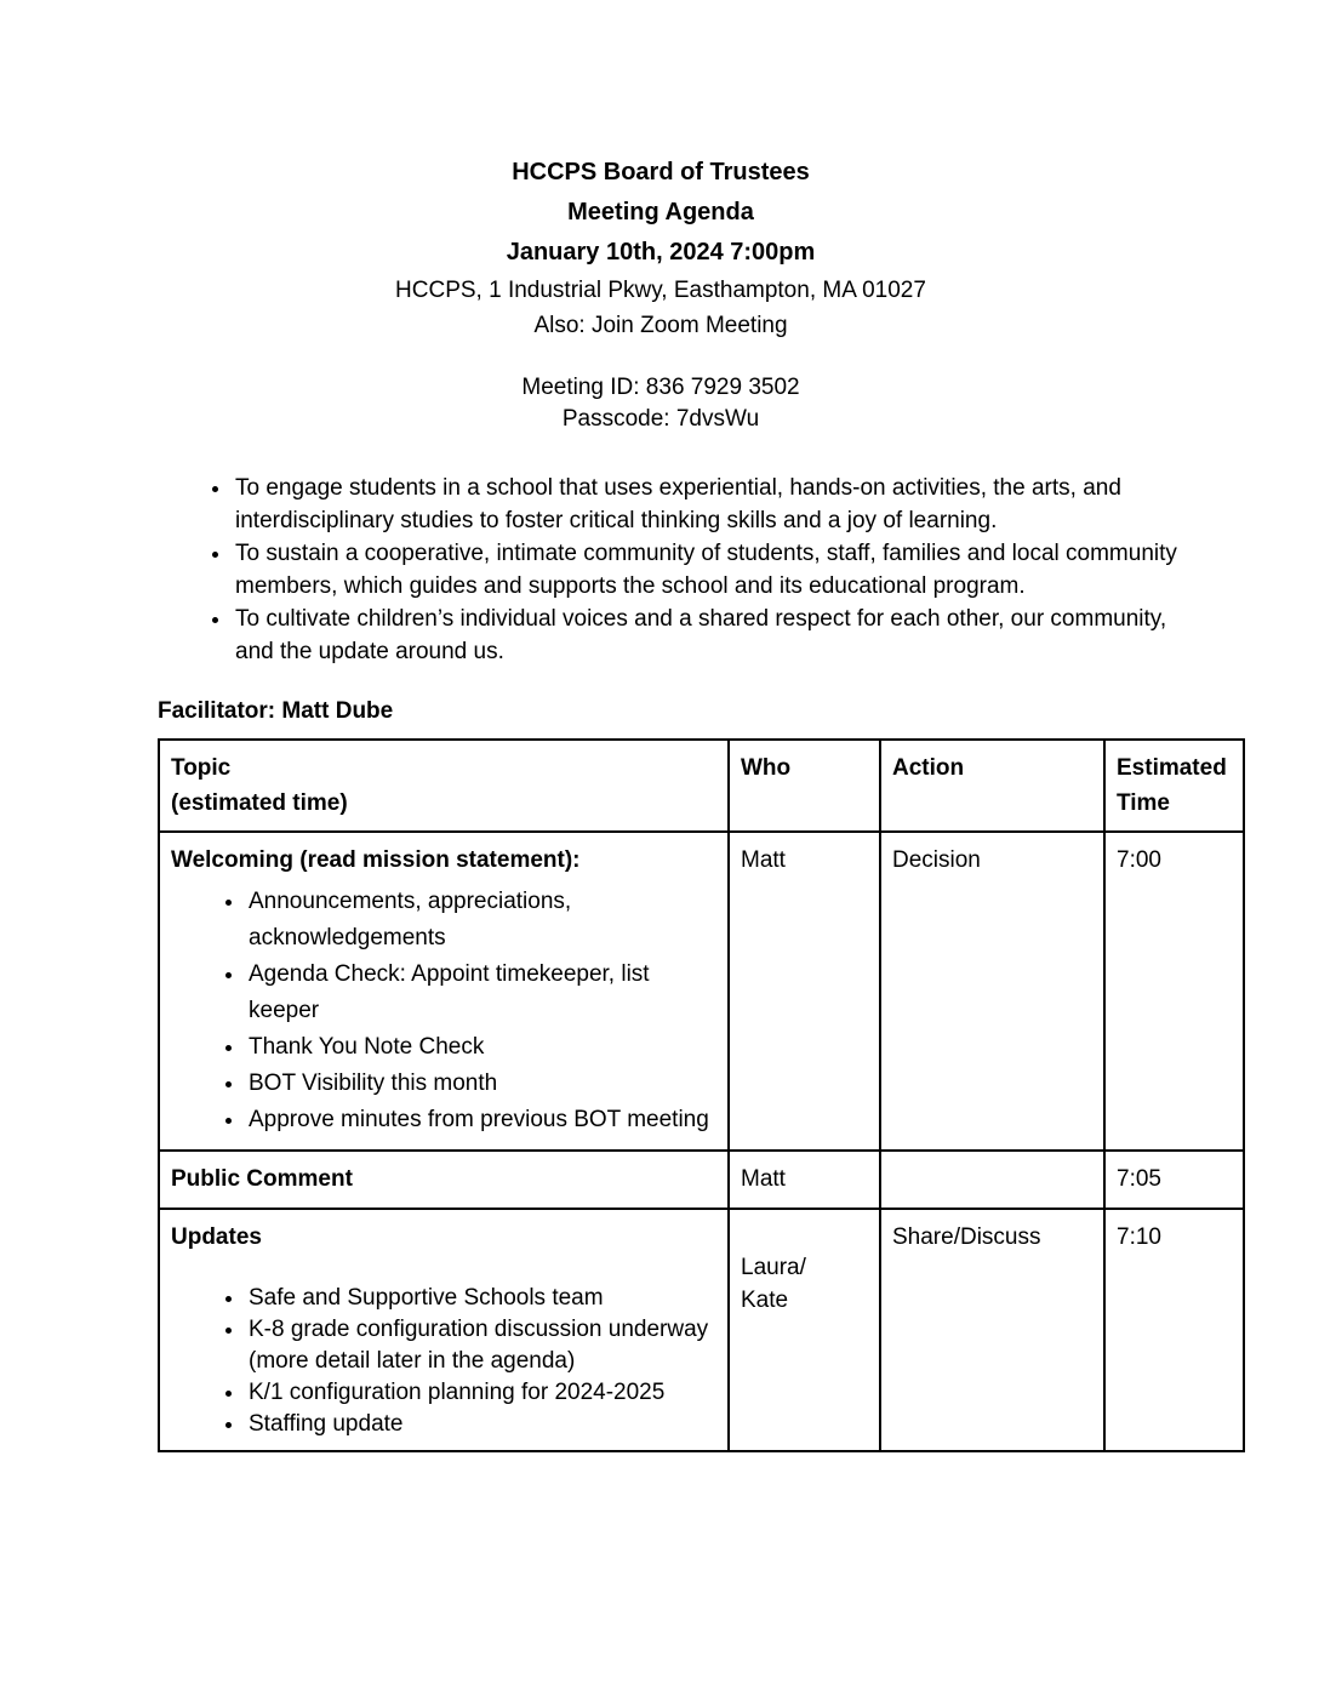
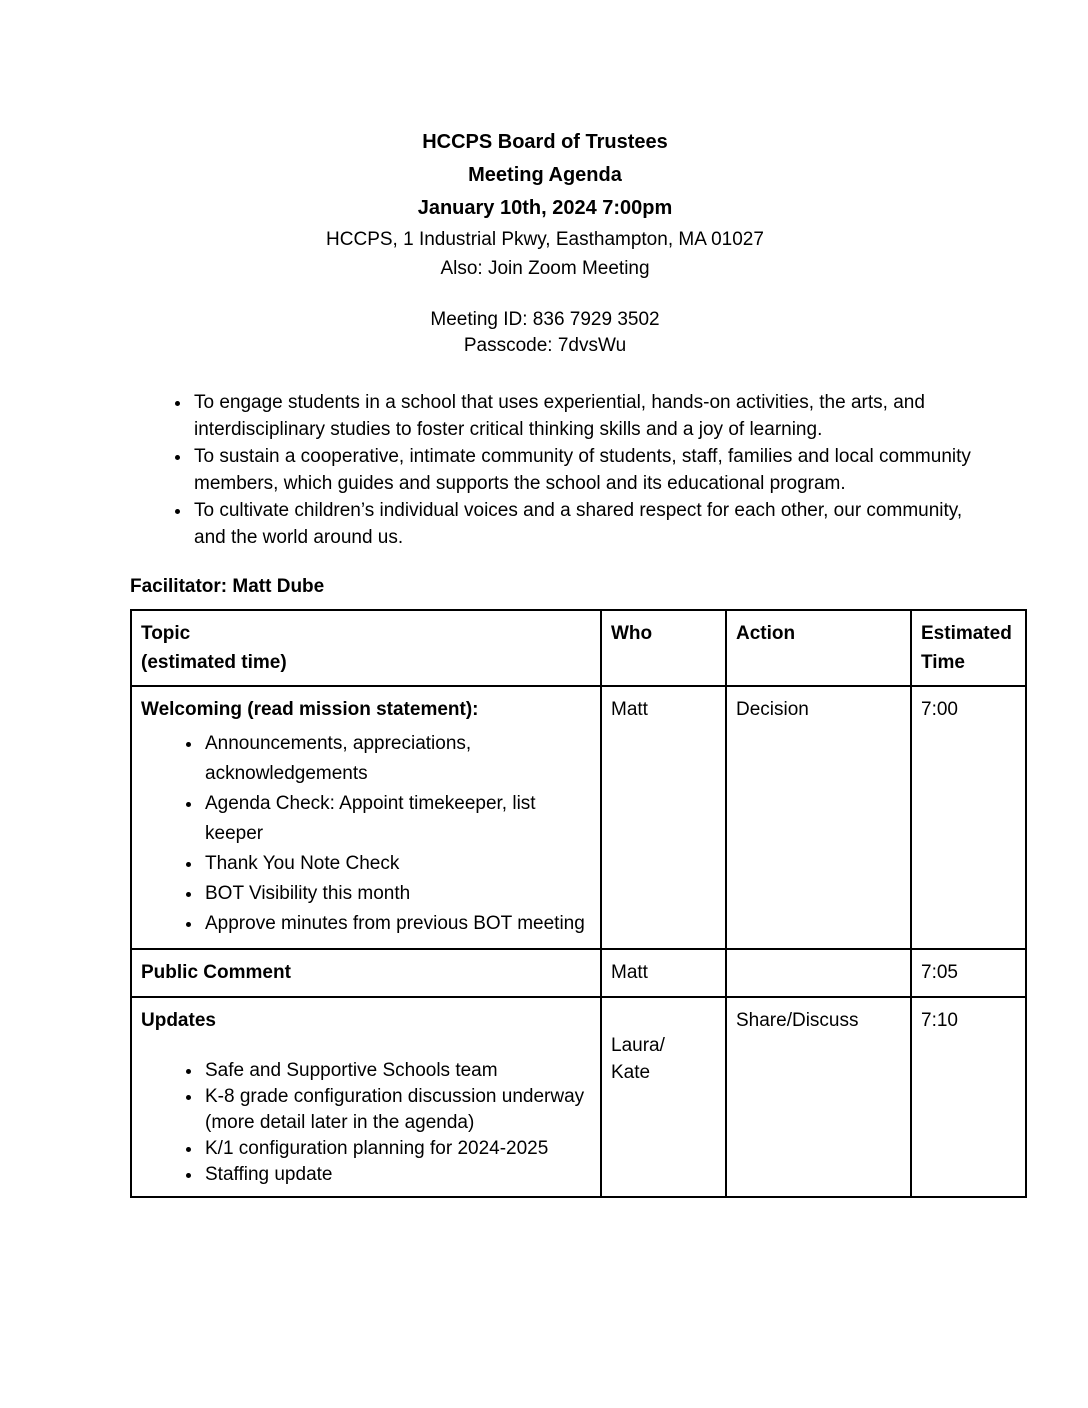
  HCCPS Board of Trustees
  Meeting Agenda
  January 10th, 2024 7:00pm
  HCCPS, 1 Industrial Pkwy, Easthampton, MA 01027
  Also: Join Zoom Meeting
  Meeting ID: 836 7929 3502
  Passcode: 7dvsWu
  To engage students in a school that uses experiential, hands-on activities, the arts, and interdisciplinary studies to foster critical thinking skills and a joy of learning.
  To sustain a cooperative, intimate community of students, staff, families and local community members, which guides and supports the school and its educational program.
- To cultivate children’s individual voices and a shared respect for each other, our community, and the update around us.
+ To cultivate children’s individual voices and a shared respect for each other, our community, and the world around us.
  Facilitator: Matt Dube
  Topic (estimated time)	Who	Action	Estimated Time
  Welcoming (read mission statement): Announcements, appreciations, acknowledgementsAgenda Check: Appoint timekeeper, list keeperThank You Note CheckBOT Visibility this monthApprove minutes from previous BOT meeting	Matt	Decision	7:00
  Public Comment	Matt		7:05
  Updates Safe and Supportive Schools teamK-8 grade configuration discussion underway (more detail later in the agenda)K/1 configuration planning for 2024-2025Staffing update	Laura/ Kate	Share/Discuss	7:10
